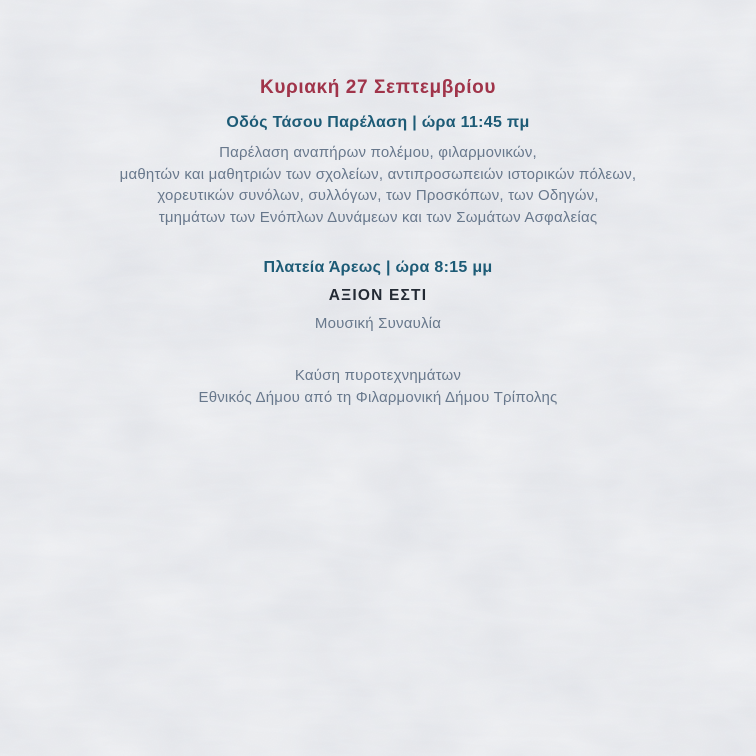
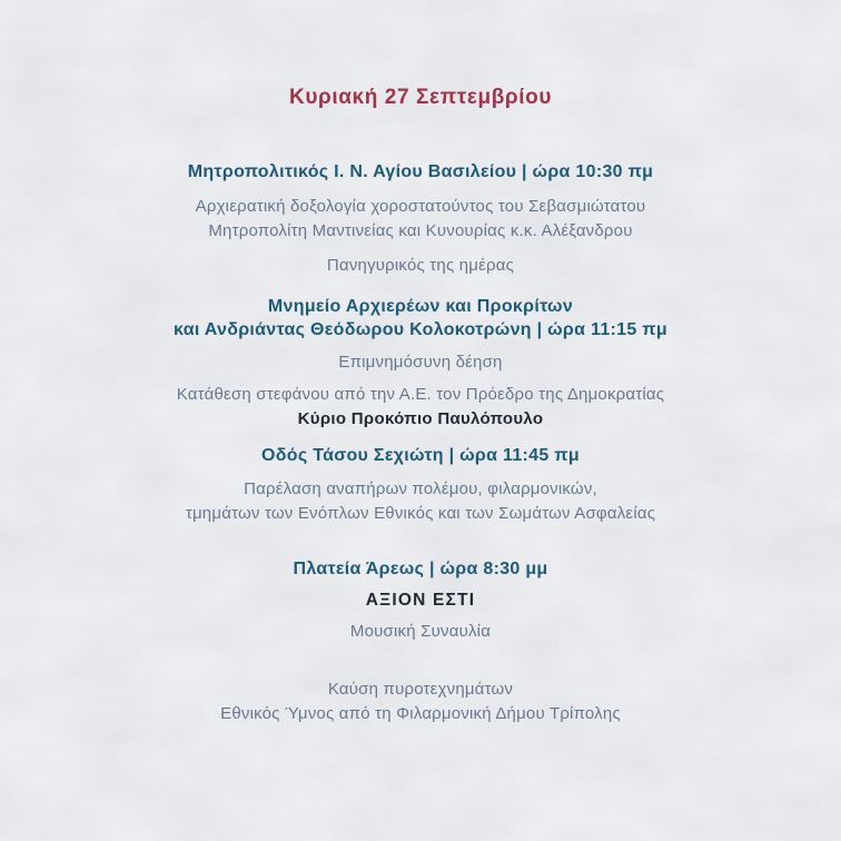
  Κυριακή 27 Σεπτεμβρίου
+ Μητροπολιτικός Ι. Ν. Αγίου Βασιλείου | ώρα 10:30 πμ
+ Αρχιερατική δοξολογία χοροστατούντος του Σεβασμιώτατου
+ Μητροπολίτη Μαντινείας και Κυνουρίας κ.κ. Αλέξανδρου
+ Πανηγυρικός της ημέρας
+ Μνημείο Αρχιερέων και Προκρίτων
+ και Ανδριάντας Θεόδωρου Κολοκοτρώνη | ώρα 11:15 πμ
+ Επιμνημόσυνη δέηση
+ Κατάθεση στεφάνου από την Α.Ε. τον Πρόεδρο της Δημοκρατίας
+ Κύριο Προκόπιο Παυλόπουλο
- Οδός Τάσου Παρέλαση | ώρα 11:45 πμ
+ Οδός Τάσου Σεχιώτη | ώρα 11:45 πμ
  Παρέλαση αναπήρων πολέμου, φιλαρμονικών,
- μαθητών και μαθητριών των σχολείων, αντιπροσωπειών ιστορικών πόλεων,
- χορευτικών συνόλων, συλλόγων, των Προσκόπων, των Οδηγών,
- τμημάτων των Ενόπλων Δυνάμεων και των Σωμάτων Ασφαλείας
+ τμημάτων των Ενόπλων Εθνικός και των Σωμάτων Ασφαλείας
- Πλατεία Άρεως | ώρα 8:15 μμ
+ Πλατεία Άρεως | ώρα 8:30 μμ
  ΑΞΙΟΝ ΕΣΤΙ
  Μουσική Συναυλία
  Καύση πυροτεχνημάτων
- Εθνικός Δήμου από τη Φιλαρμονική Δήμου Τρίπολης
+ Εθνικός Ύμνος από τη Φιλαρμονική Δήμου Τρίπολης
